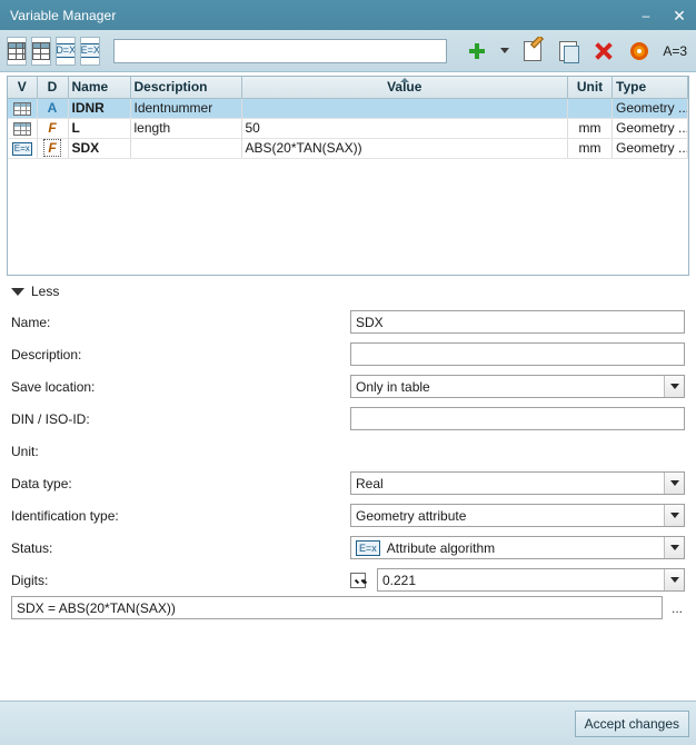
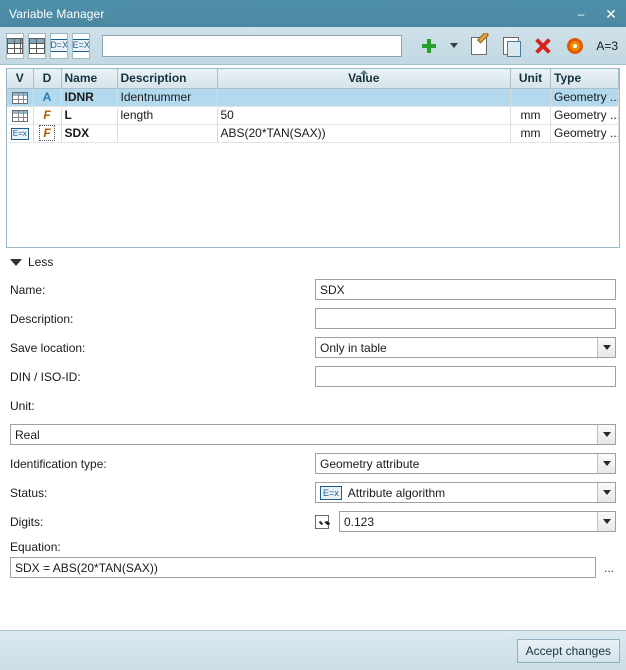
  Variable Manager
  –
  ✕
  D=X
  E=X
  A=3
  V	D	Name	Description	Value	Unit	Type
  	A	IDNR	Identnummer			Geometry ...
  	F	L	length	50	mm	Geometry ...
  E=x	F	SDX		ABS(20*TAN(SAX))	mm	Geometry ...
  Less
  Name:
  SDX
  Description:
  Save location:
  Only in table
  DIN / ISO-ID:
  Unit:
- Data type:
  Real
  Identification type:
  Geometry attribute
  Status:
  E=x
  Attribute algorithm
  Digits:
- 0.221
+ 0.123
+ Equation:
  SDX = ABS(20*TAN(SAX))
  ...
  Accept changes
